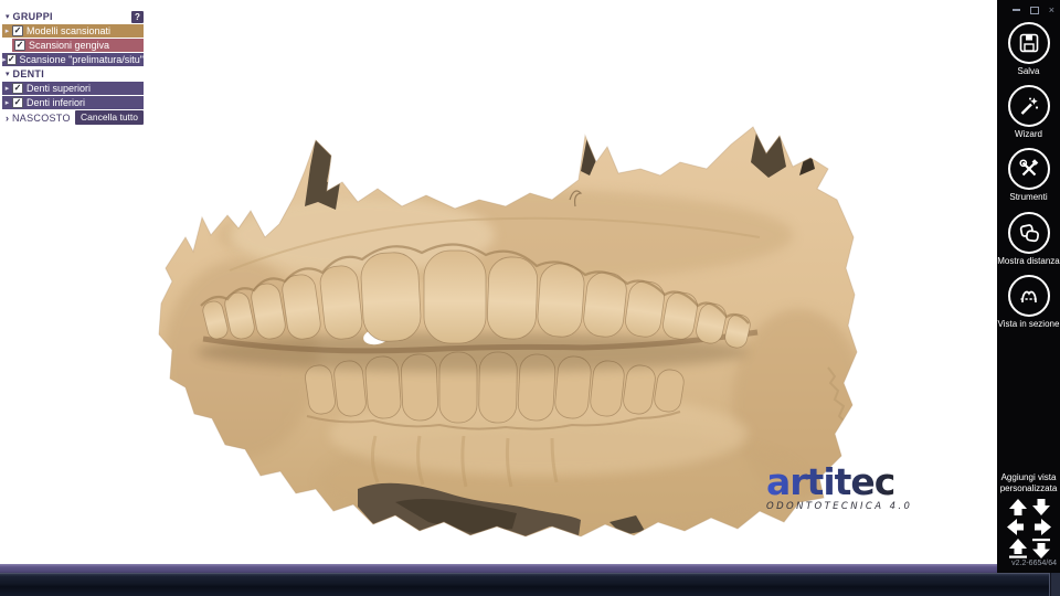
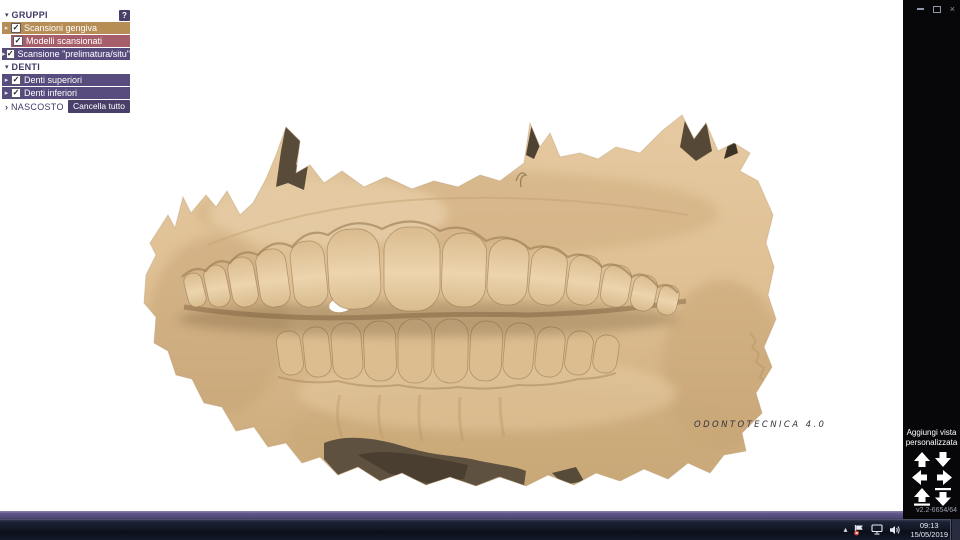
- artitec
  ODONTOTECNICA 4.0
  GRUPPI
  ?
  ✓
- Modelli scansionati
+ Scansioni gengiva
  ✓
- Scansioni gengiva
+ Modelli scansionati
  ✓
  Scansione "prelimatura/situ"
  DENTI
  ✓
  Denti superiori
  ✓
  Denti inferiori
  ›
  NASCOSTO
  Cancella tutto
  ×
- Salva
- Wizard
- Strumenti
- Mostra distanza
- Vista in sezione
  Aggiungi vista
  personalizzata
+ ▴
+ 09:13
+ 15/05/2019
